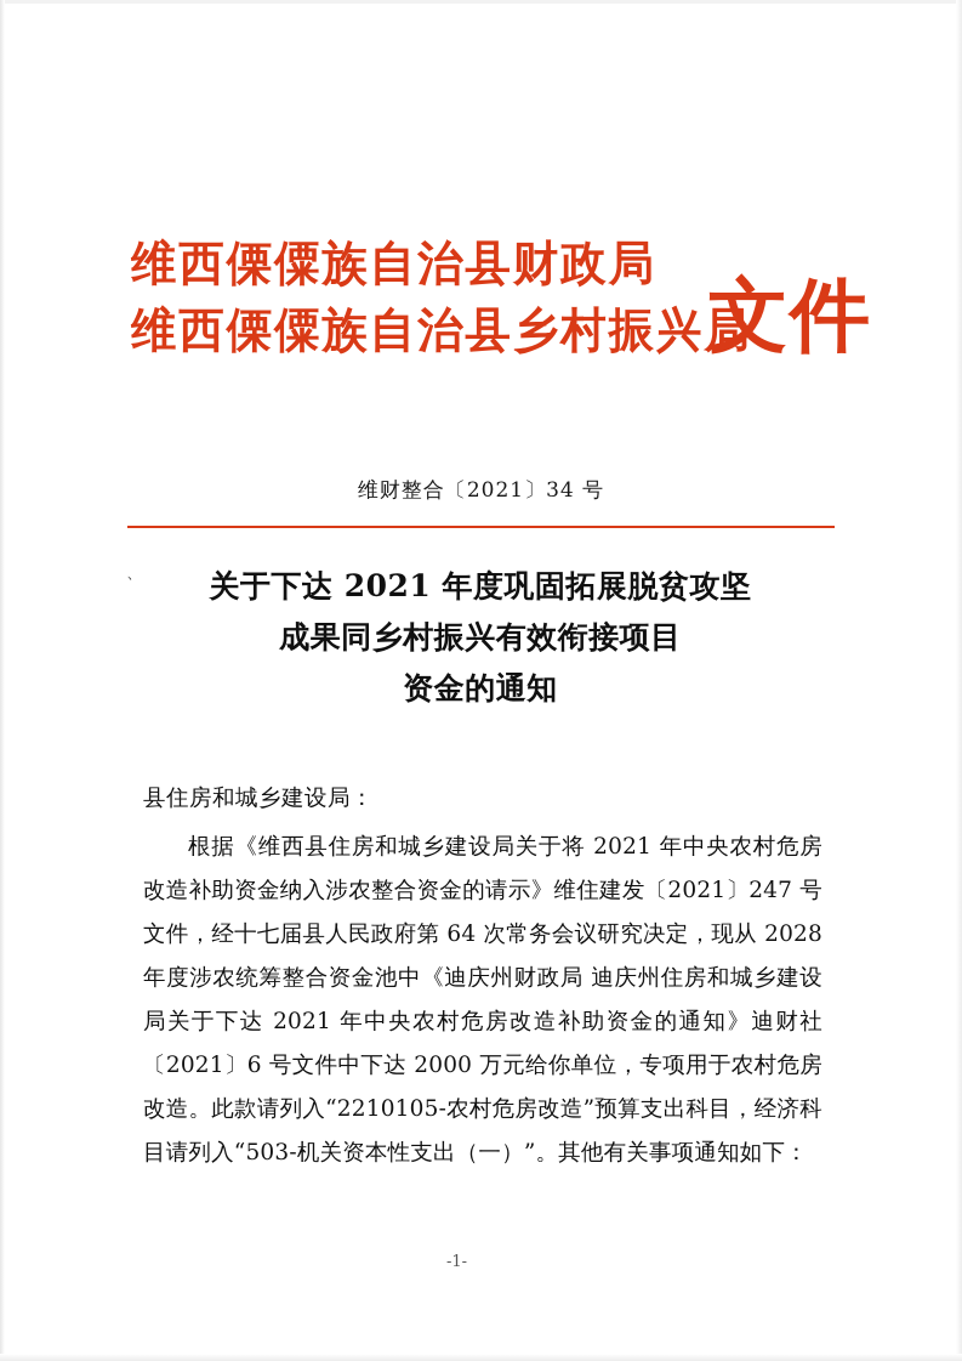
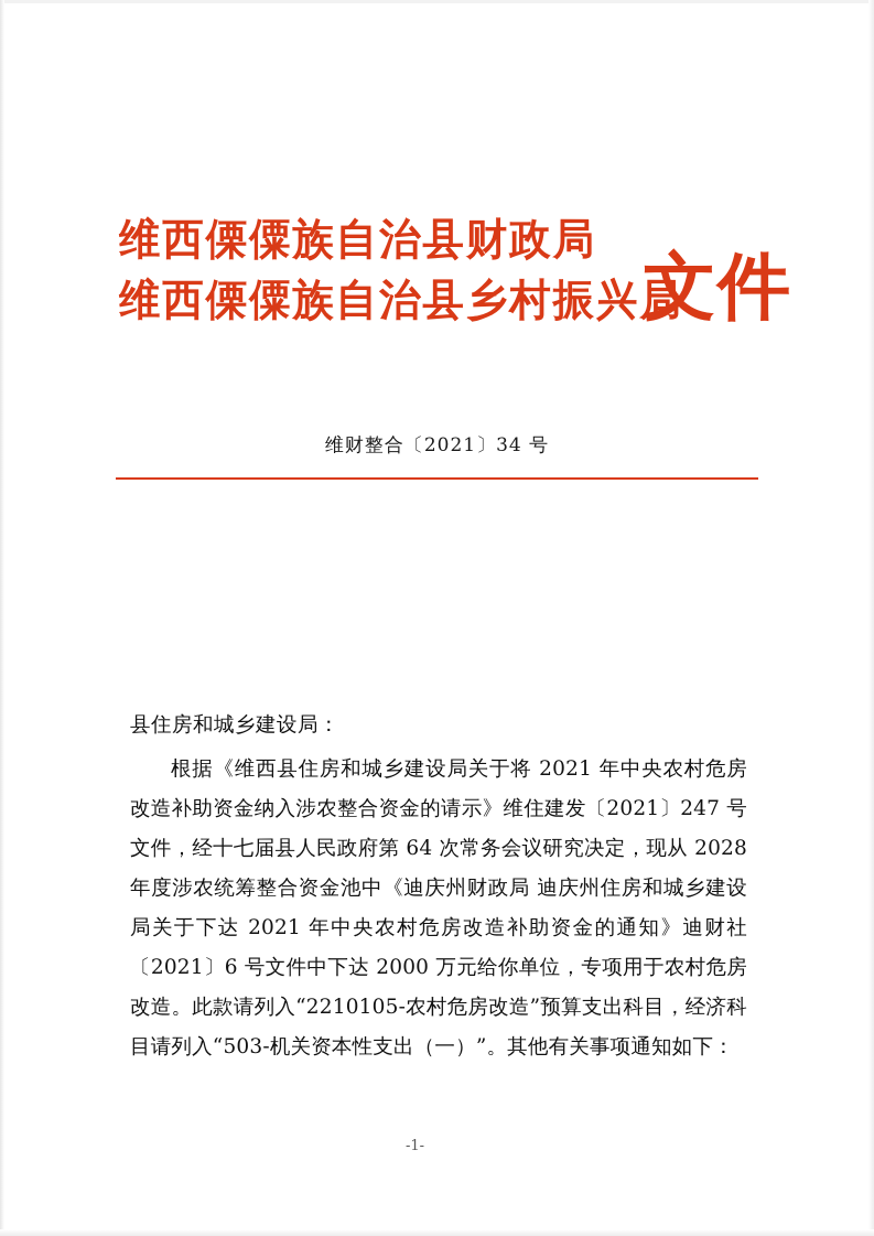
  维西傈僳族自治县财政局
  维西傈僳族自治县乡村振兴局
  文件
  维财整合〔2021〕34 号
- 、
- 关于下达 2021 年度巩固拓展脱贫攻坚
- 成果同乡村振兴有效衔接项目
- 资金的通知
  县住房和城乡建设局：
  根据《维西县住房和城乡建设局关于将 2021 年中央农村危房改造补助资金纳入涉农整合资金的请示》维住建发〔2021〕247 号文件，经十七届县人民政府第 64 次常务会议研究决定，现从 2028 年度涉农统筹整合资金池中《迪庆州财政局 迪庆州住房和城乡建设局关于下达 2021 年中央农村危房改造补助资金的通知》迪财社〔2021〕6 号文件中下达 2000 万元给你单位，专项用于农村危房改造。此款请列入“2210105-农村危房改造”预算支出科目，经济科目请列入“503-机关资本性支出（一）”。其他有关事项通知如下：
  -1-
